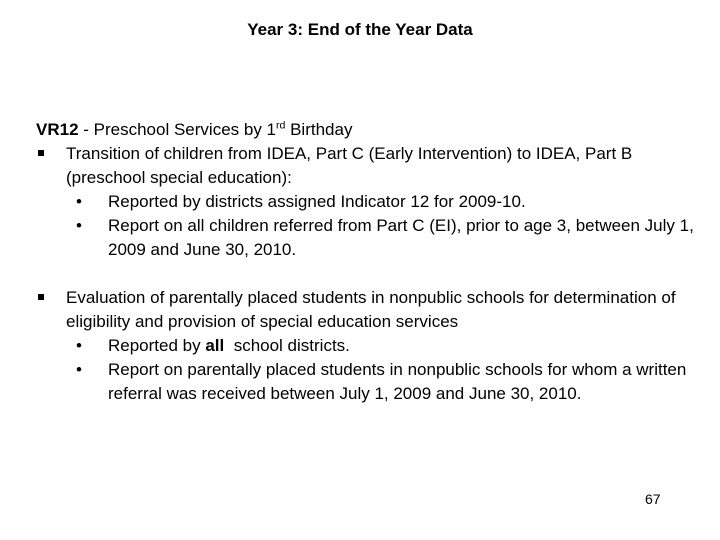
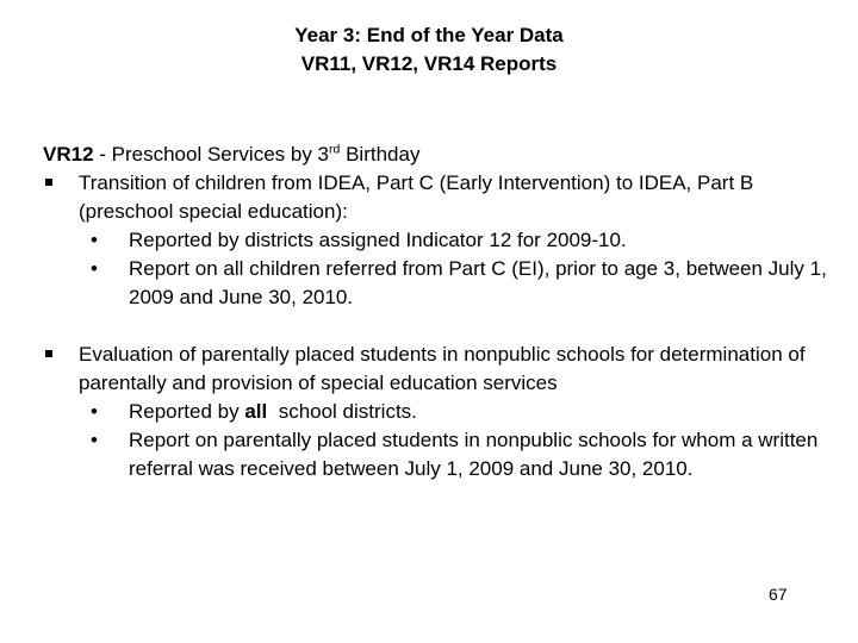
  Year 3: End of the Year Data
+ VR11, VR12, VR14 Reports
- VR12 - Preschool Services by 1rd Birthday
+ VR12 - Preschool Services by 3rd Birthday
  Transition of children from IDEA, Part C (Early Intervention) to IDEA, Part B (preschool special education):
  •
  Reported by districts assigned Indicator 12 for 2009-10.
  •
  Report on all children referred from Part C (EI), prior to age 3, between July 1, 2009 and June 30, 2010.
- Evaluation of parentally placed students in nonpublic schools for determination of eligibility and provision of special education services
+ Evaluation of parentally placed students in nonpublic schools for determination of parentally and provision of special education services
  •
  Reported by all school districts.
  •
  Report on parentally placed students in nonpublic schools for whom a written referral was received between July 1, 2009 and June 30, 2010.
  67
